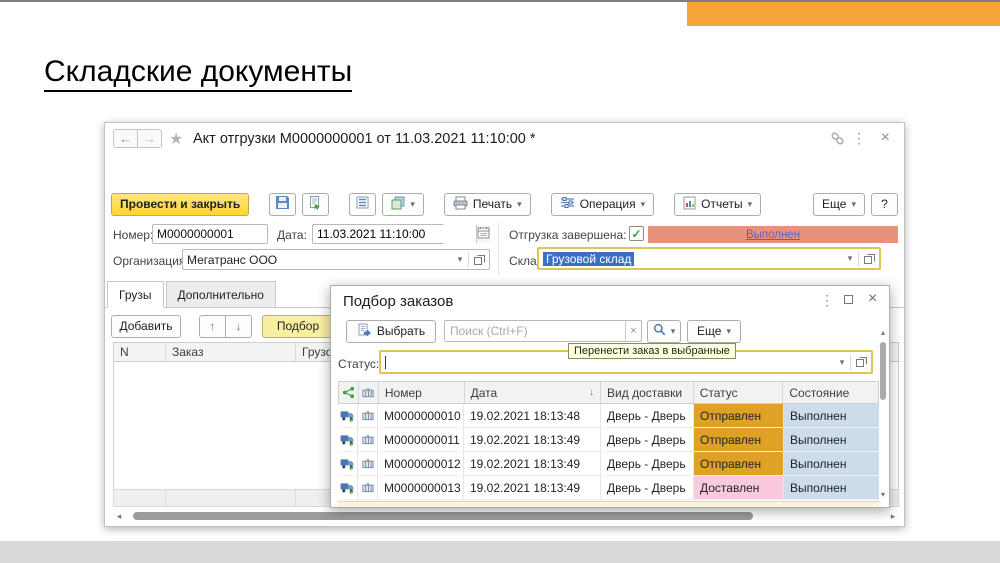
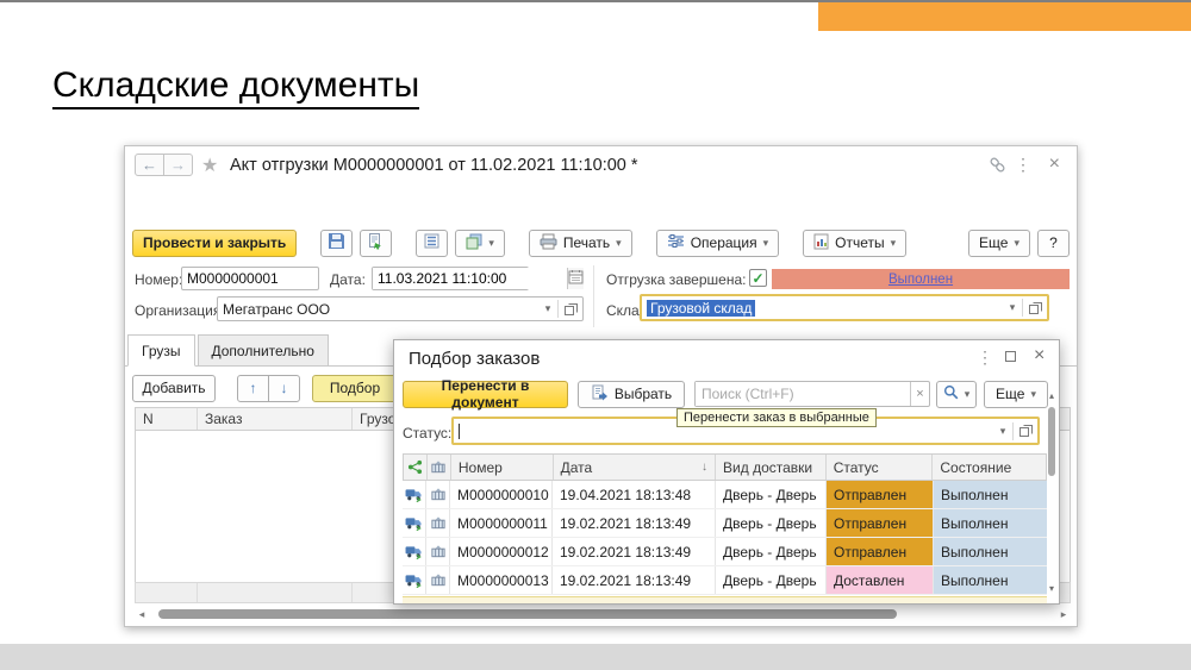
  Складские документы
  ←
  →
  ★
- Акт отгрузки М0000000001 от 11.03.2021 11:10:00 *
+ Акт отгрузки М0000000001 от 11.02.2021 11:10:00 *
  ⋮
  ×
  Провести и закрыть
  ▾
  Печать
  ▾
  Операция
  ▾
  Отчеты
  ▾
  Еще
  ▾
  ?
  Номер
  М0000000001
  Дата:
  11.03.2021 11:10:00
  Отгрузка завершена:
  ✓
  Выполнен
  Организаци
  Мегатранс ООО
  ▾
  Грузовой склад
  ▾
  Грузы
  Дополнительно
  Добавить
  ↑
  ↓
  Подбор
  N
  Заказ
  ◂
  ▸
  Подбор заказов
  ⋮
  ×
+ Перенести в документ
  Выбрать
  Поиск (Ctrl+F)
  ×
  ▾
  Еще
  ▾
  Статус:
  ▾
  Перенести заказ в выбранные
  Номер
  Дата
  ↓
  Вид доставки
  Статус
  Состояние
  М0000000010
- 19.02.2021 18:13:48
+ 19.04.2021 18:13:48
  Дверь - Дверь
  Отправлен
  Выполнен
  М0000000011
  19.02.2021 18:13:49
  Дверь - Дверь
  Отправлен
  Выполнен
  М0000000012
  19.02.2021 18:13:49
  Дверь - Дверь
  Отправлен
  Выполнен
  М0000000013
  19.02.2021 18:13:49
  Дверь - Дверь
  Доставлен
  Выполнен
  ▴
  ▾
